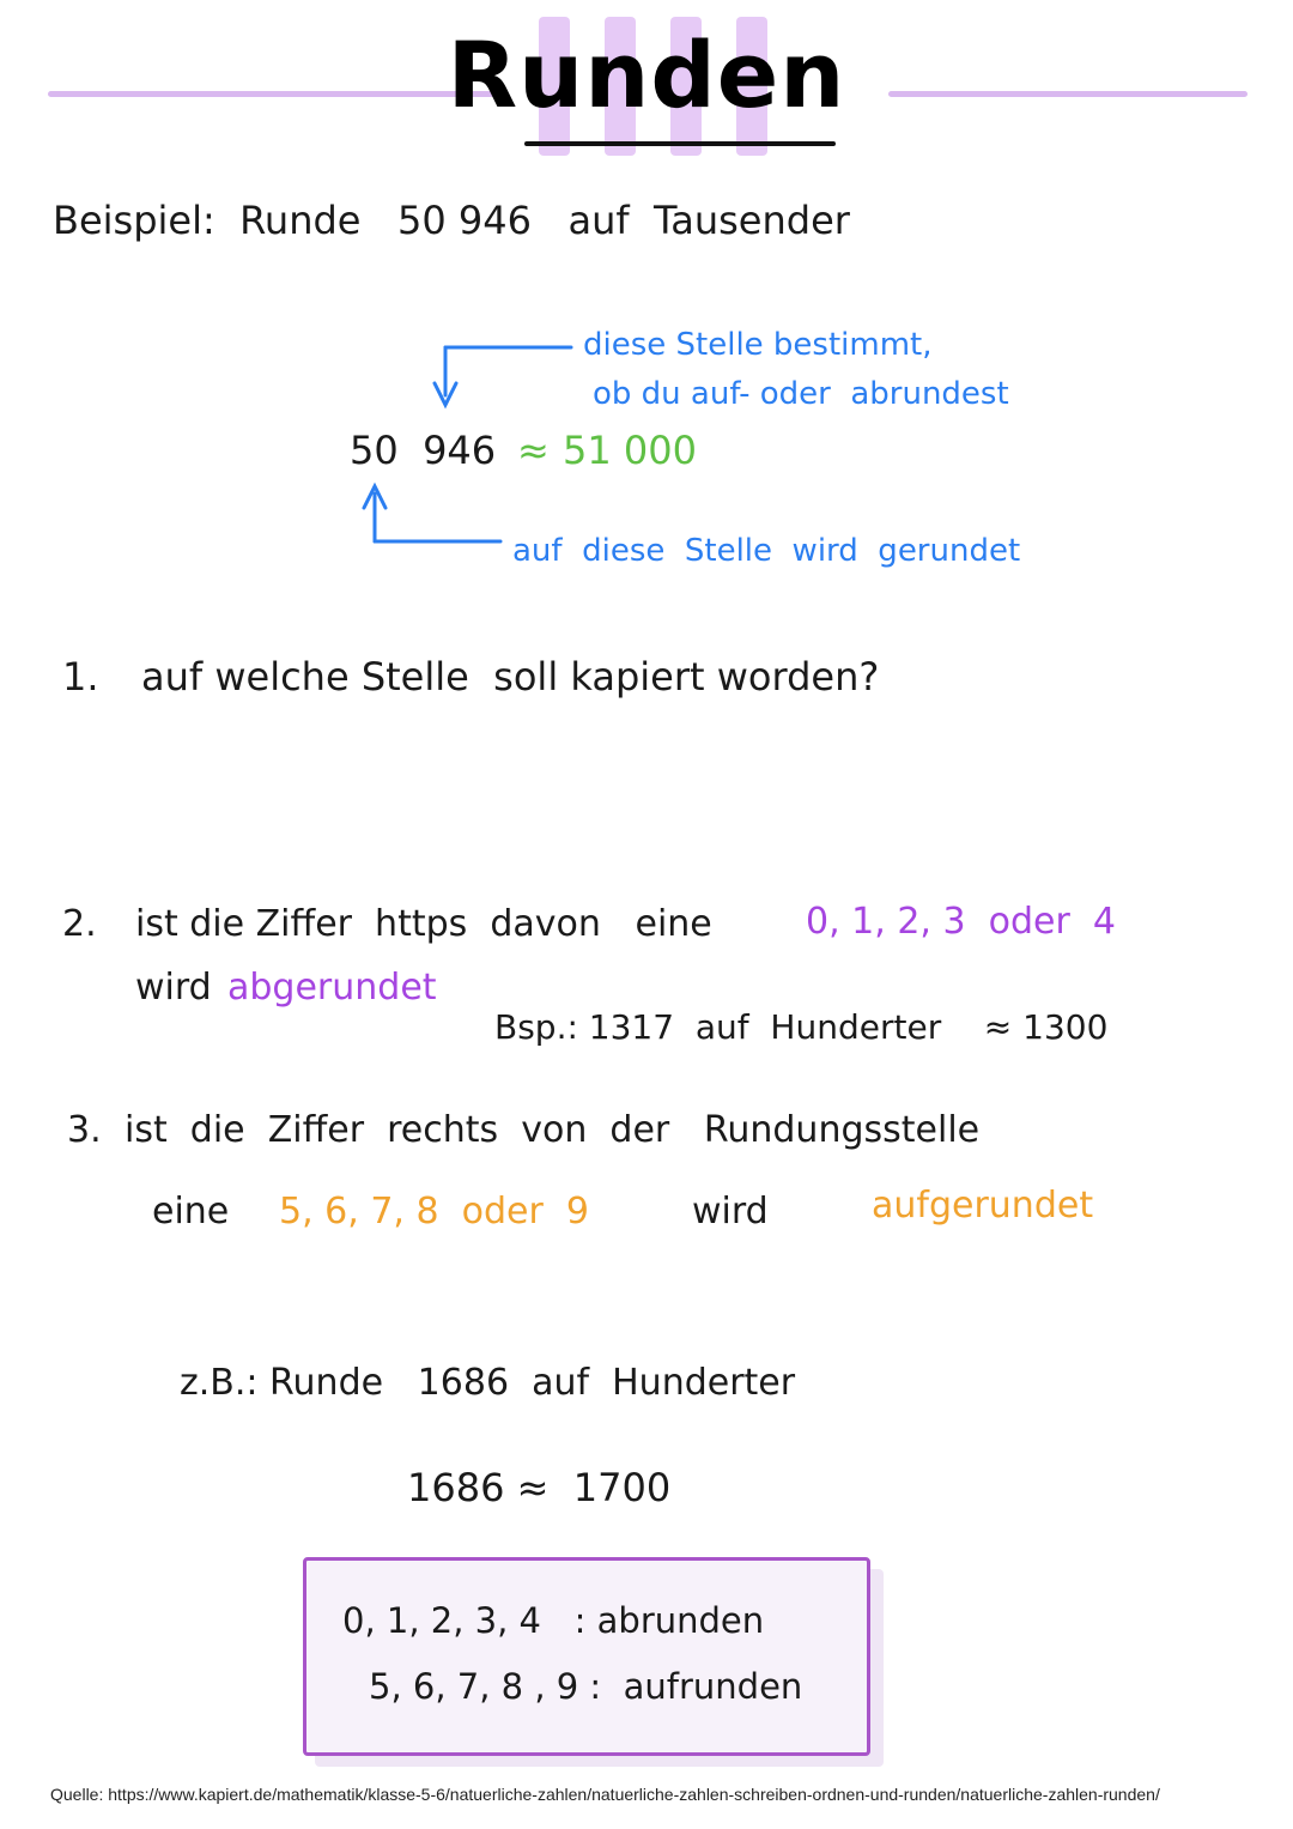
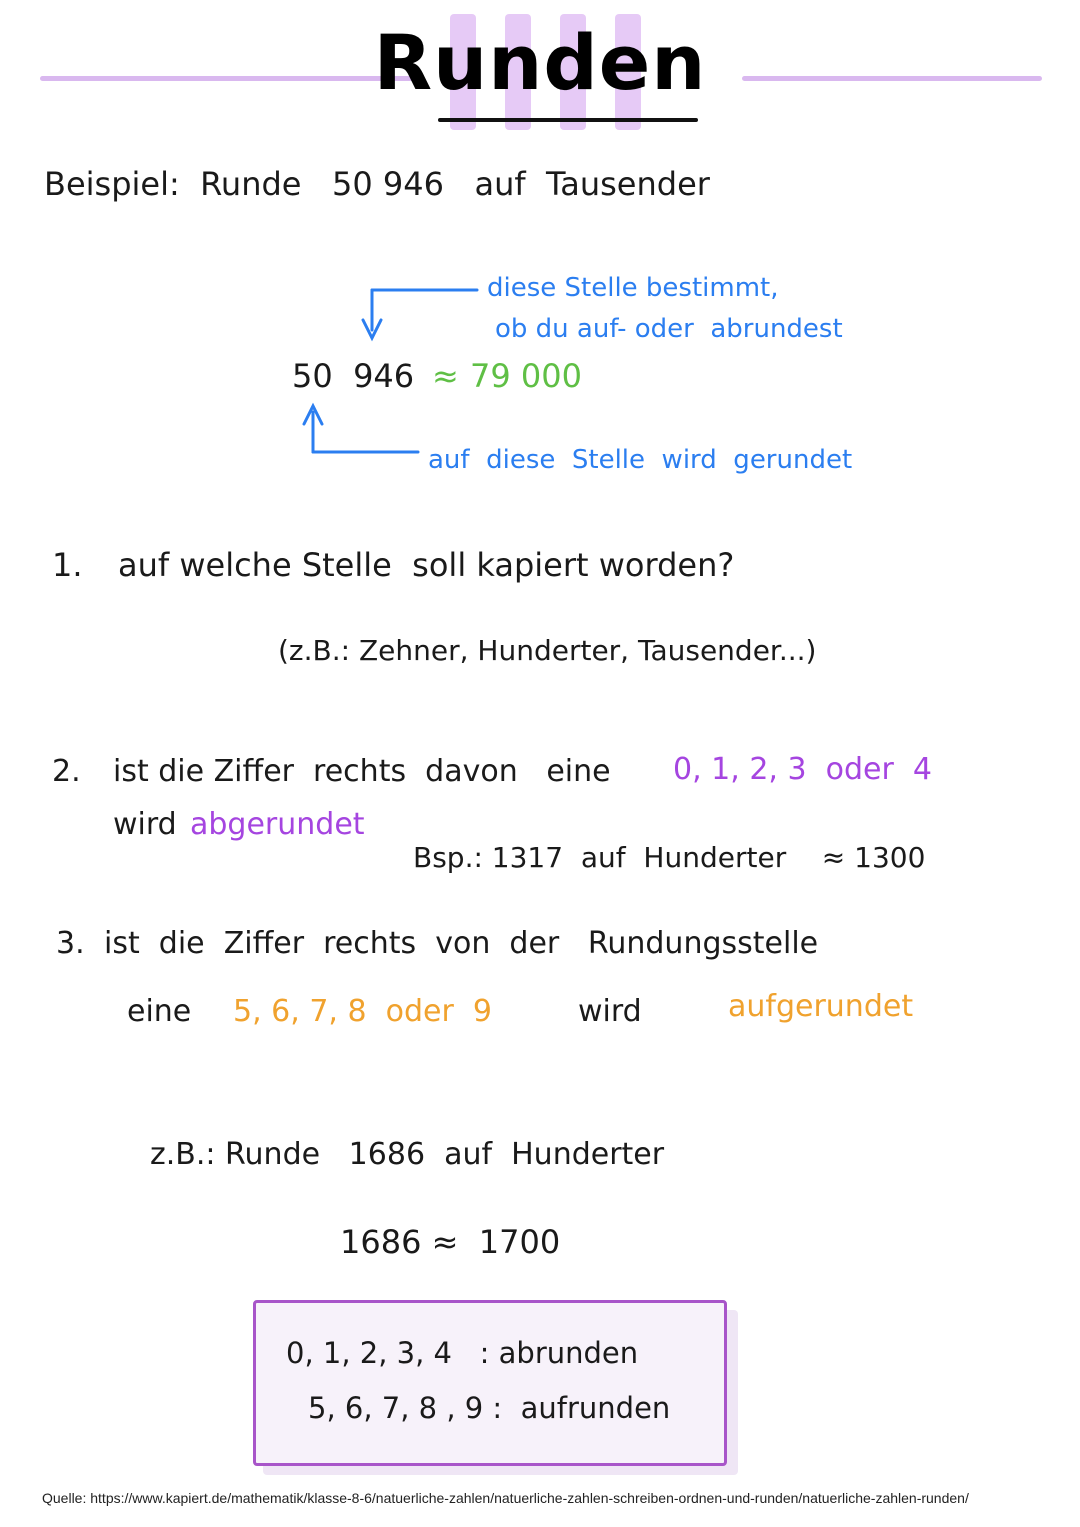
  Runden
  Beispiel: Runde 50 946 auf Tausender
  diese Stelle bestimmt,
  ob du auf- oder abrundest
  50 946
  ≈
- 51 000
+ 79 000
  auf diese Stelle wird gerundet
  1.
  auf welche Stelle soll kapiert worden?
+ (z.B.: Zehner, Hunderter, Tausender...)
  2.
- ist die Ziffer https davon eine
+ ist die Ziffer rechts davon eine
  0, 1, 2, 3 oder 4
  wird
  abgerundet
  Bsp.: 1317 auf Hunderter ≈ 1300
  3.
  ist die Ziffer rechts von der Rundungsstelle
  eine
  5, 6, 7, 8 oder 9
  wird
  aufgerundet
  z.B.: Runde 1686 auf Hunderter
  1686 ≈ 1700
  0, 1, 2, 3, 4 : abrunden
  5, 6, 7, 8 , 9 : aufrunden
- Quelle: https://www.kapiert.de/mathematik/klasse-5-6/natuerliche-zahlen/natuerliche-zahlen-schreiben-ordnen-und-runden/natuerliche-zahlen-runden/
+ Quelle: https://www.kapiert.de/mathematik/klasse-8-6/natuerliche-zahlen/natuerliche-zahlen-schreiben-ordnen-und-runden/natuerliche-zahlen-runden/
